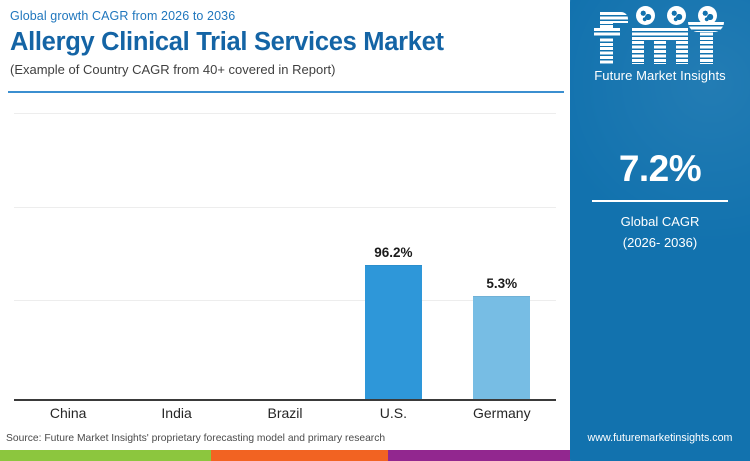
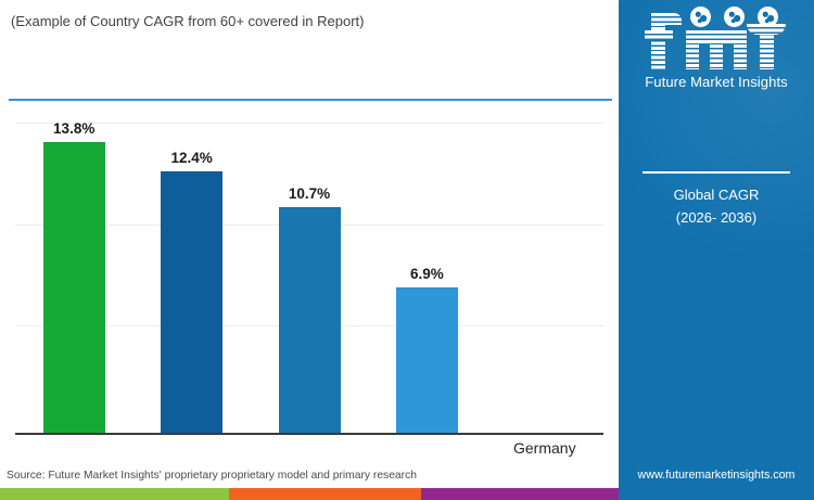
- Global growth CAGR from 2026 to 2036
- Allergy Clinical Trial Services Market
- (Example of Country CAGR from 40+ covered in Report)
+ (Example of Country CAGR from 60+ covered in Report)
+ 13.8%
+ 12.4%
+ 10.7%
- 96.2%
+ 6.9%
- 5.3%
- Source: Future Market Insights' proprietary forecasting model and primary research
+ Source: Future Market Insights' proprietary proprietary model and primary research
- China
- India
- Brazil
- U.S.
  Germany
  Future Market Insights
- 7.2%
  Global CAGR
  (2026- 2036)
  www.futuremarketinsights.com
